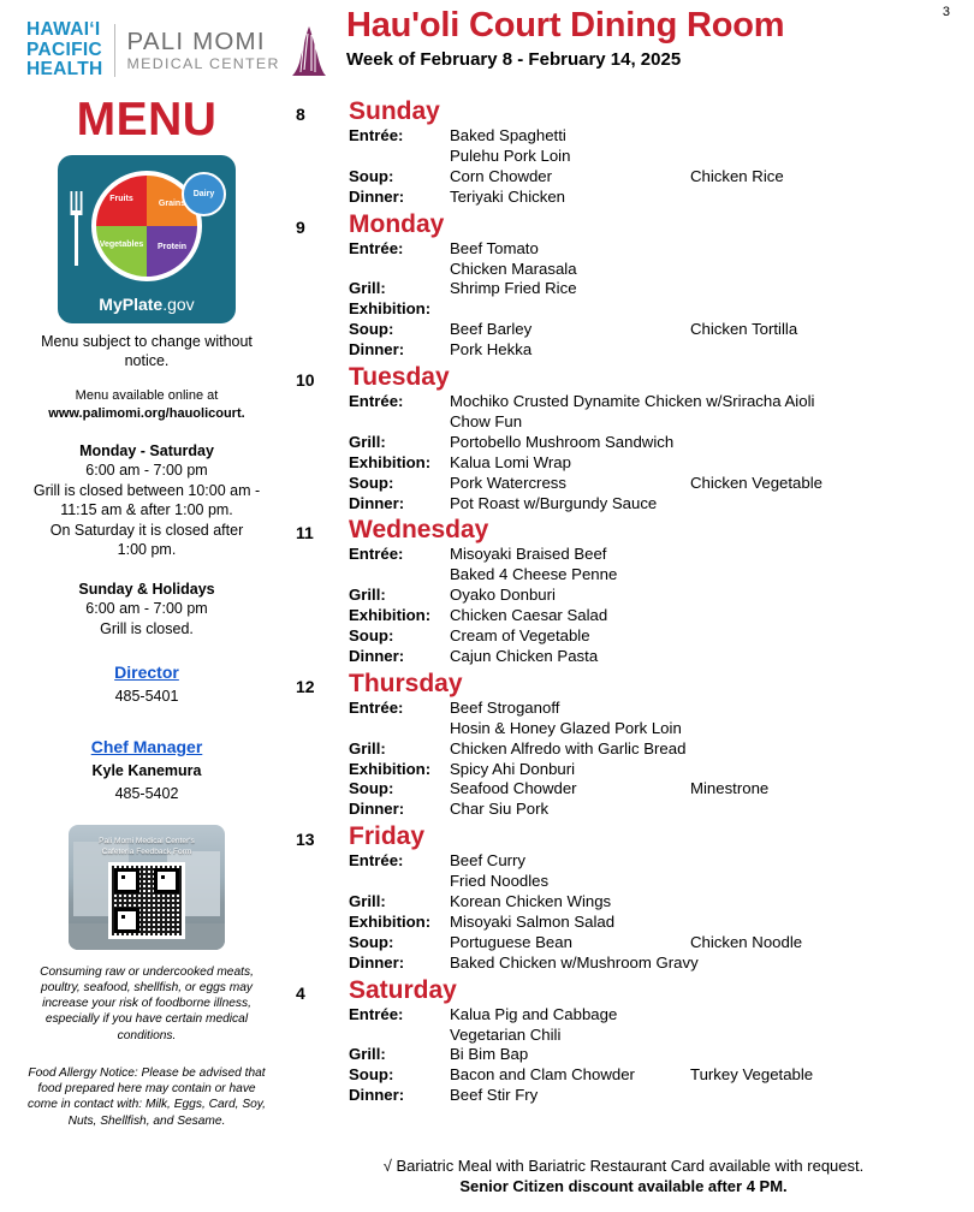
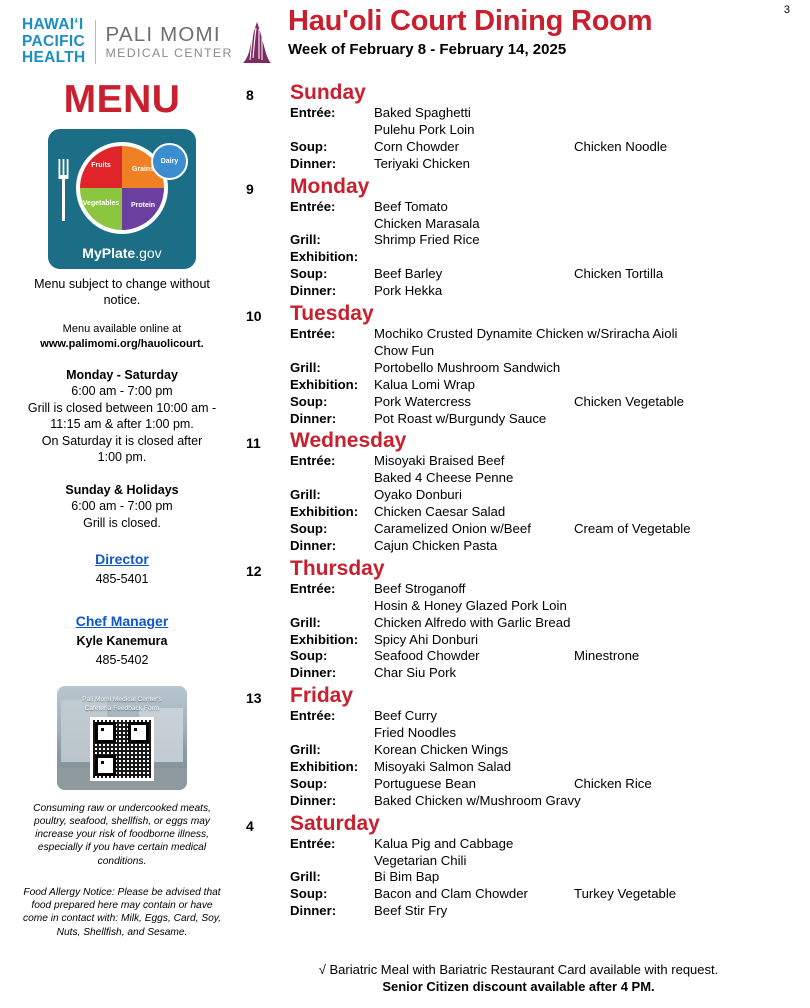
  3
  HAWAI‘I
  PACIFIC
  HEALTH
  PALI MOMI
  MEDICAL CENTER
  Hau'oli Court Dining Room
  Week of February 8 - February 14, 2025
  MENU
  MyPlate.gov
  Menu subject to change without notice.
  Menu available online at
  www.palimomi.org/hauolicourt.
  Monday - Saturday
  6:00 am - 7:00 pm
  Grill is closed between 10:00 am -
  11:15 am & after 1:00 pm.
  On Saturday it is closed after
  1:00 pm.
  Sunday & Holidays
  6:00 am - 7:00 pm
  Grill is closed.
  Director
  485-5401
  Chef Manager
  Kyle Kanemura
  485-5402
  Consuming raw or undercooked meats, poultry, seafood, shellfish, or eggs may increase your risk of foodborne illness, especially if you have certain medical conditions.
  Food Allergy Notice: Please be advised that food prepared here may contain or have come in contact with: Milk, Eggs, Card, Soy, Nuts, Shellfish, and Sesame.
  8
  Sunday
  Entrée:
  Baked Spaghetti
  Pulehu Pork Loin
  Soup:
  Corn Chowder
- Chicken Rice
+ Chicken Noodle
  Dinner:
  Teriyaki Chicken
  9
  Monday
  Entrée:
  Beef Tomato
  Chicken Marasala
  Grill:
  Shrimp Fried Rice
  Exhibition:
  Soup:
  Beef Barley
  Chicken Tortilla
  Dinner:
  Pork Hekka
  10
  Tuesday
  Entrée:
  Mochiko Crusted Dynamite Chicken w/Sriracha Aioli
  Chow Fun
  Grill:
  Portobello Mushroom Sandwich
  Exhibition:
  Kalua Lomi Wrap
  Soup:
  Pork Watercress
  Chicken Vegetable
  Dinner:
  Pot Roast w/Burgundy Sauce
  11
  Wednesday
  Entrée:
  Misoyaki Braised Beef
  Baked 4 Cheese Penne
  Grill:
  Oyako Donburi
  Exhibition:
  Chicken Caesar Salad
  Soup:
+ Caramelized Onion w/Beef
  Cream of Vegetable
  Dinner:
  Cajun Chicken Pasta
  12
  Thursday
  Entrée:
  Beef Stroganoff
  Hosin & Honey Glazed Pork Loin
  Grill:
  Chicken Alfredo with Garlic Bread
  Exhibition:
  Spicy Ahi Donburi
  Soup:
  Seafood Chowder
  Minestrone
  Dinner:
  Char Siu Pork
  13
  Friday
  Entrée:
  Beef Curry
  Fried Noodles
  Grill:
  Korean Chicken Wings
  Exhibition:
  Misoyaki Salmon Salad
  Soup:
  Portuguese Bean
- Chicken Noodle
+ Chicken Rice
  Dinner:
  Baked Chicken w/Mushroom Gravy
  4
  Saturday
  Entrée:
  Kalua Pig and Cabbage
  Vegetarian Chili
  Grill:
  Bi Bim Bap
  Soup:
  Bacon and Clam Chowder
  Turkey Vegetable
  Dinner:
  Beef Stir Fry
  √ Bariatric Meal with Bariatric Restaurant Card available with request.
  Senior Citizen discount available after 4 PM.
